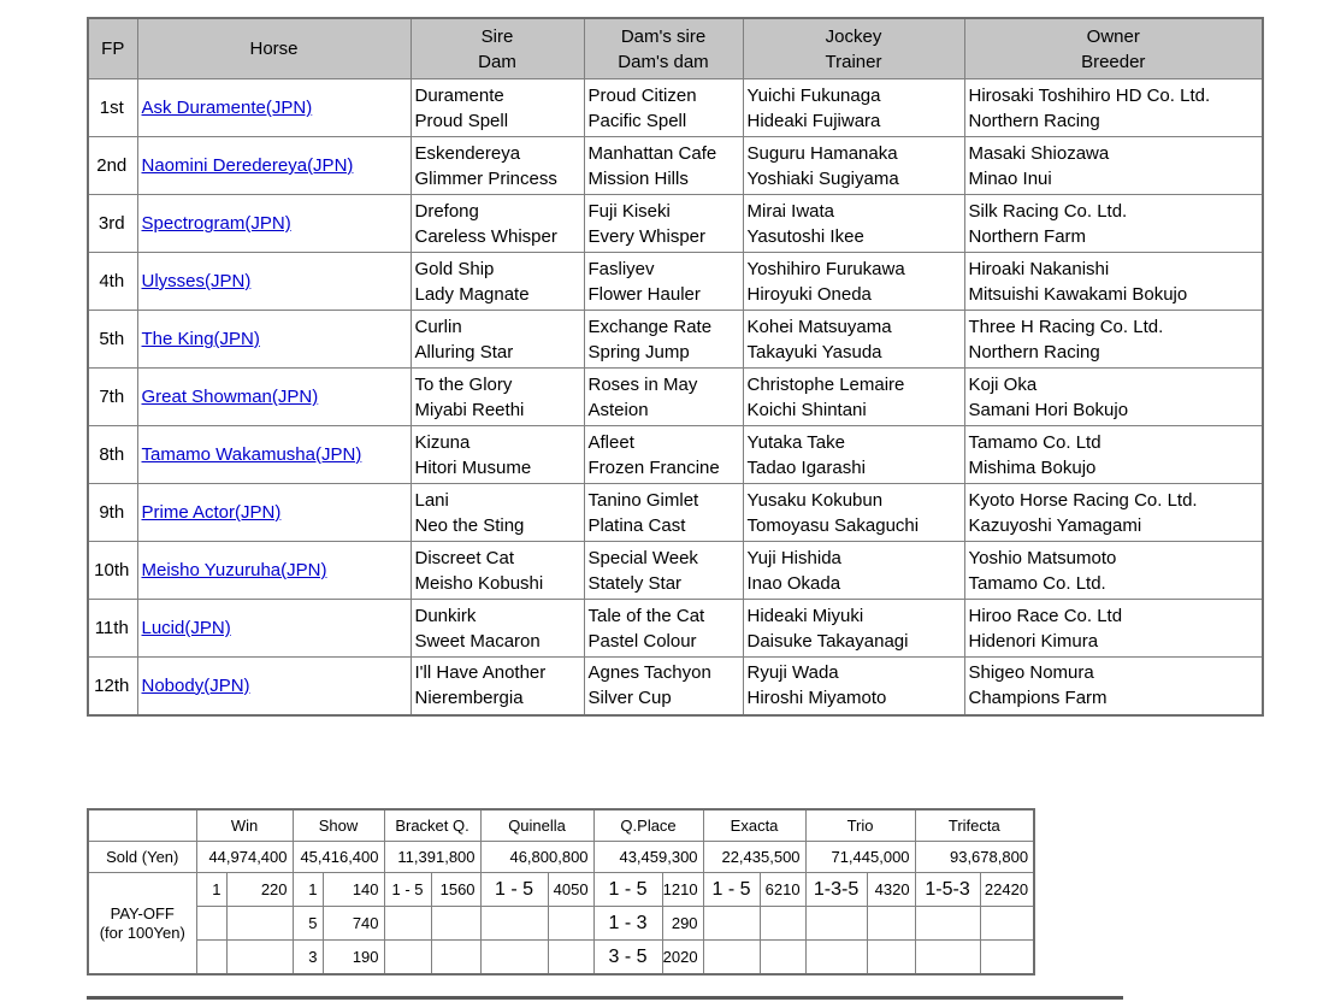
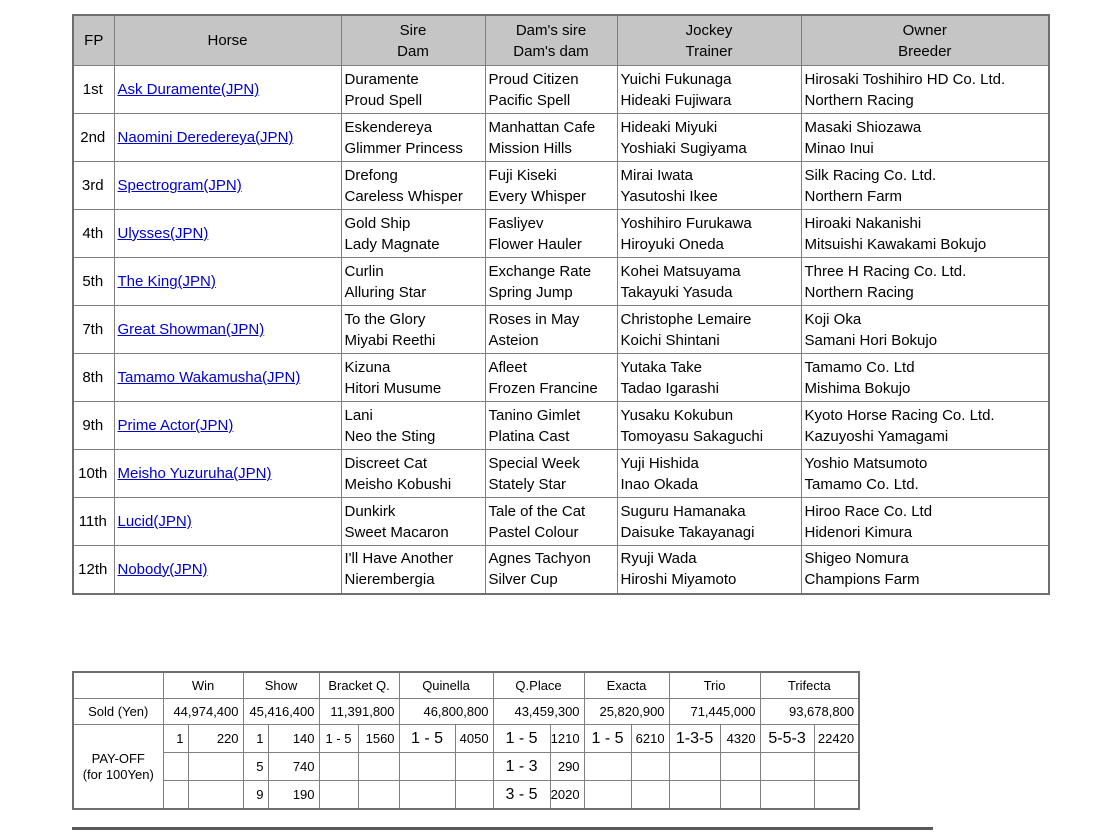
  FP	Horse	Sire Dam	Dam's sire Dam's dam	Jockey Trainer	Owner Breeder
  1st	Ask Duramente(JPN)	DuramenteProud Spell	Proud CitizenPacific Spell	Yuichi FukunagaHideaki Fujiwara	Hirosaki Toshihiro HD Co. Ltd.Northern Racing
- 2nd	Naomini Deredereya(JPN)	EskendereyaGlimmer Princess	Manhattan CafeMission Hills	Suguru HamanakaYoshiaki Sugiyama	Masaki ShiozawaMinao Inui
+ 2nd	Naomini Deredereya(JPN)	EskendereyaGlimmer Princess	Manhattan CafeMission Hills	Hideaki MiyukiYoshiaki Sugiyama	Masaki ShiozawaMinao Inui
  3rd	Spectrogram(JPN)	DrefongCareless Whisper	Fuji KisekiEvery Whisper	Mirai IwataYasutoshi Ikee	Silk Racing Co. Ltd.Northern Farm
  4th	Ulysses(JPN)	Gold ShipLady Magnate	FasliyevFlower Hauler	Yoshihiro FurukawaHiroyuki Oneda	Hiroaki NakanishiMitsuishi Kawakami Bokujo
  5th	The King(JPN)	CurlinAlluring Star	Exchange RateSpring Jump	Kohei MatsuyamaTakayuki Yasuda	Three H Racing Co. Ltd.Northern Racing
  7th	Great Showman(JPN)	To the GloryMiyabi Reethi	Roses in MayAsteion	Christophe LemaireKoichi Shintani	Koji OkaSamani Hori Bokujo
  8th	Tamamo Wakamusha(JPN)	KizunaHitori Musume	AfleetFrozen Francine	Yutaka TakeTadao Igarashi	Tamamo Co. LtdMishima Bokujo
  9th	Prime Actor(JPN)	LaniNeo the Sting	Tanino GimletPlatina Cast	Yusaku KokubunTomoyasu Sakaguchi	Kyoto Horse Racing Co. Ltd.Kazuyoshi Yamagami
  10th	Meisho Yuzuruha(JPN)	Discreet CatMeisho Kobushi	Special WeekStately Star	Yuji HishidaInao Okada	Yoshio MatsumotoTamamo Co. Ltd.
- 11th	Lucid(JPN)	DunkirkSweet Macaron	Tale of the CatPastel Colour	Hideaki MiyukiDaisuke Takayanagi	Hiroo Race Co. LtdHidenori Kimura
+ 11th	Lucid(JPN)	DunkirkSweet Macaron	Tale of the CatPastel Colour	Suguru HamanakaDaisuke Takayanagi	Hiroo Race Co. LtdHidenori Kimura
  12th	Nobody(JPN)	I'll Have AnotherNierembergia	Agnes TachyonSilver Cup	Ryuji WadaHiroshi Miyamoto	Shigeo NomuraChampions Farm
  	Win	Show	Bracket Q.	Quinella	Q.Place	Exacta	Trio	Trifecta
- Sold (Yen)	44,974,400	45,416,400	11,391,800	46,800,800	43,459,300	22,435,500	71,445,000	93,678,800
+ Sold (Yen)	44,974,400	45,416,400	11,391,800	46,800,800	43,459,300	25,820,900	71,445,000	93,678,800
- PAY-OFF (for 100Yen)	1	220	1	140	1 - 5	1560	1 - 5	4050	1 - 5	1210	1 - 5	6210	1-3-5	4320	1-5-3	22420
+ PAY-OFF (for 100Yen)	1	220	1	140	1 - 5	1560	1 - 5	4050	1 - 5	1210	1 - 5	6210	1-3-5	4320	5-5-3	22420
  		5	740					1 - 3	290
- 		3	190					3 - 5	2020
+ 		9	190					3 - 5	2020
